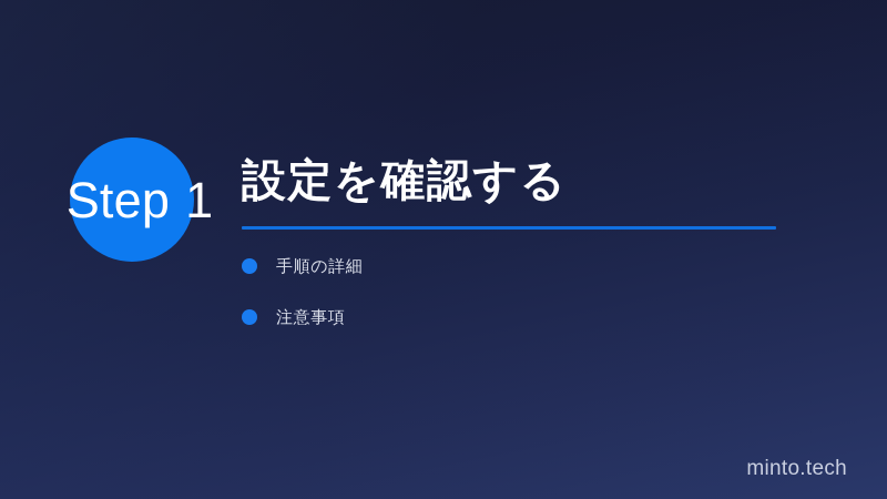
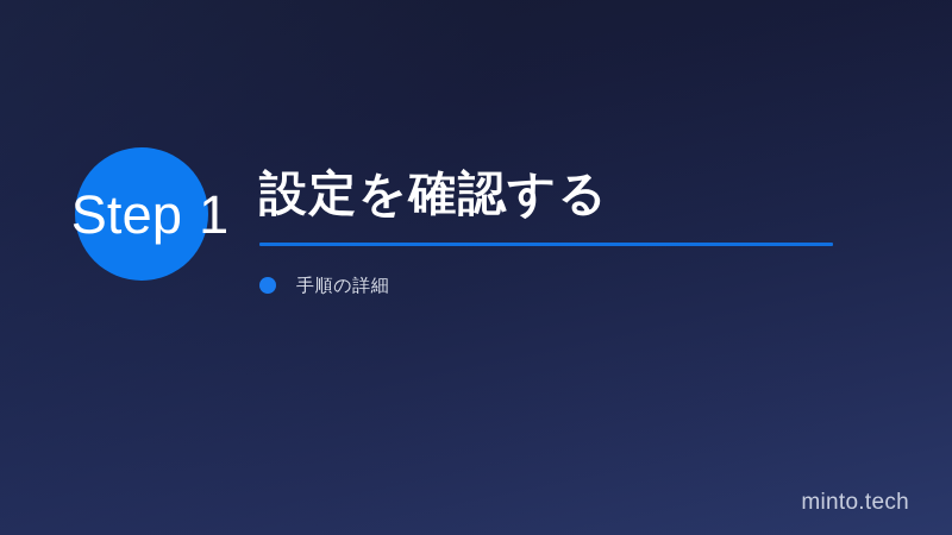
  Step
  1
  設定を確認する
  手順の詳細
- 注意事項
  minto.tech
